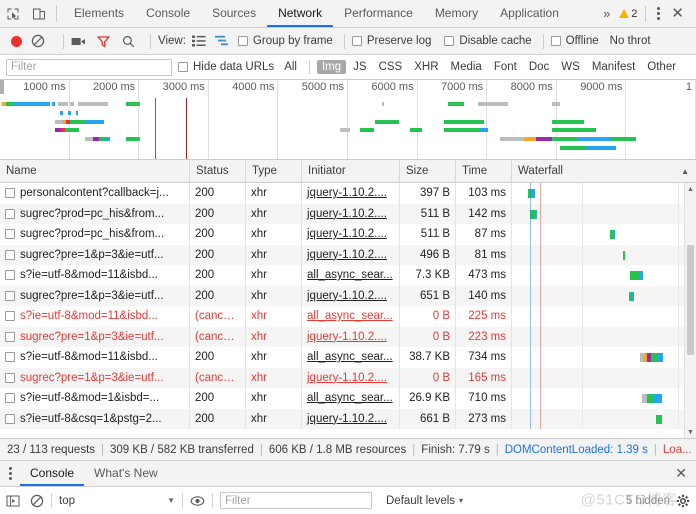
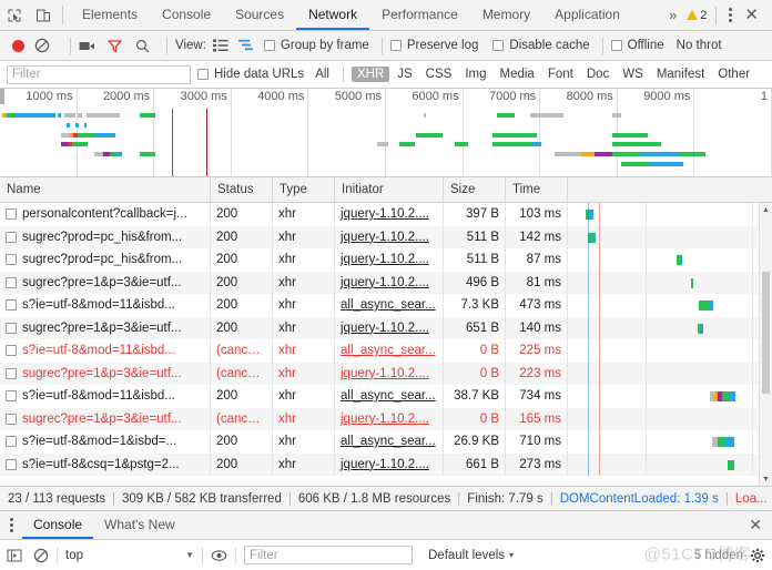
  Elements
  Console
  Sources
  Network
  Performance
  Memory
  Application
  »
  2
  ✕
  View:
  Group by frame
  Preserve log
  Disable cache
  Offline
  No throt
  Filter
  Hide data URLs
  All
- Img
+ XHR
  JS
  CSS
- XHR
+ Img
  Media
  Font
  Doc
  WS
  Manifest
  Other
  1000 ms
  2000 ms
  3000 ms
  4000 ms
  5000 ms
  6000 ms
  7000 ms
  8000 ms
  9000 ms
  1
  Name
  Status
  Type
  Initiator
  Size
  Time
- Waterfall
- ▲
  personalcontent?callback=j...
  200
  xhr
  jquery-1.10.2....
  397 B
  103 ms
  sugrec?prod=pc_his&from...
  200
  xhr
  jquery-1.10.2....
  511 B
  142 ms
  sugrec?prod=pc_his&from...
  200
  xhr
  jquery-1.10.2....
  511 B
  87 ms
  sugrec?pre=1&p=3&ie=utf...
  200
  xhr
  jquery-1.10.2....
  496 B
  81 ms
  s?ie=utf-8&mod=11&isbd...
  200
  xhr
  all_async_sear...
  7.3 KB
  473 ms
  sugrec?pre=1&p=3&ie=utf...
  200
  xhr
  jquery-1.10.2....
  651 B
  140 ms
  s?ie=utf-8&mod=11&isbd...
  (cancel...
  xhr
  all_async_sear...
  0 B
  225 ms
  sugrec?pre=1&p=3&ie=utf...
  (cancel...
  xhr
  jquery-1.10.2....
  0 B
  223 ms
  s?ie=utf-8&mod=11&isbd...
  200
  xhr
  all_async_sear...
  38.7 KB
  734 ms
  sugrec?pre=1&p=3&ie=utf...
  (cancel...
  xhr
  jquery-1.10.2....
  0 B
  165 ms
  s?ie=utf-8&mod=1&isbd=...
  200
  xhr
  all_async_sear...
  26.9 KB
  710 ms
  s?ie=utf-8&csq=1&pstg=2...
  200
  xhr
  jquery-1.10.2....
  661 B
  273 ms
  23 / 113 requests
  |
  309 KB / 582 KB transferred
  |
  606 KB / 1.8 MB resources
  |
  Finish: 7.79 s
  |
  DOMContentLoaded: 1.39 s
  |
  Loa...
  Console
  What's New
  ✕
  top
  ▼
  Filter
  Default levels
  ▾
  5 hidden
  @51CTO博客
